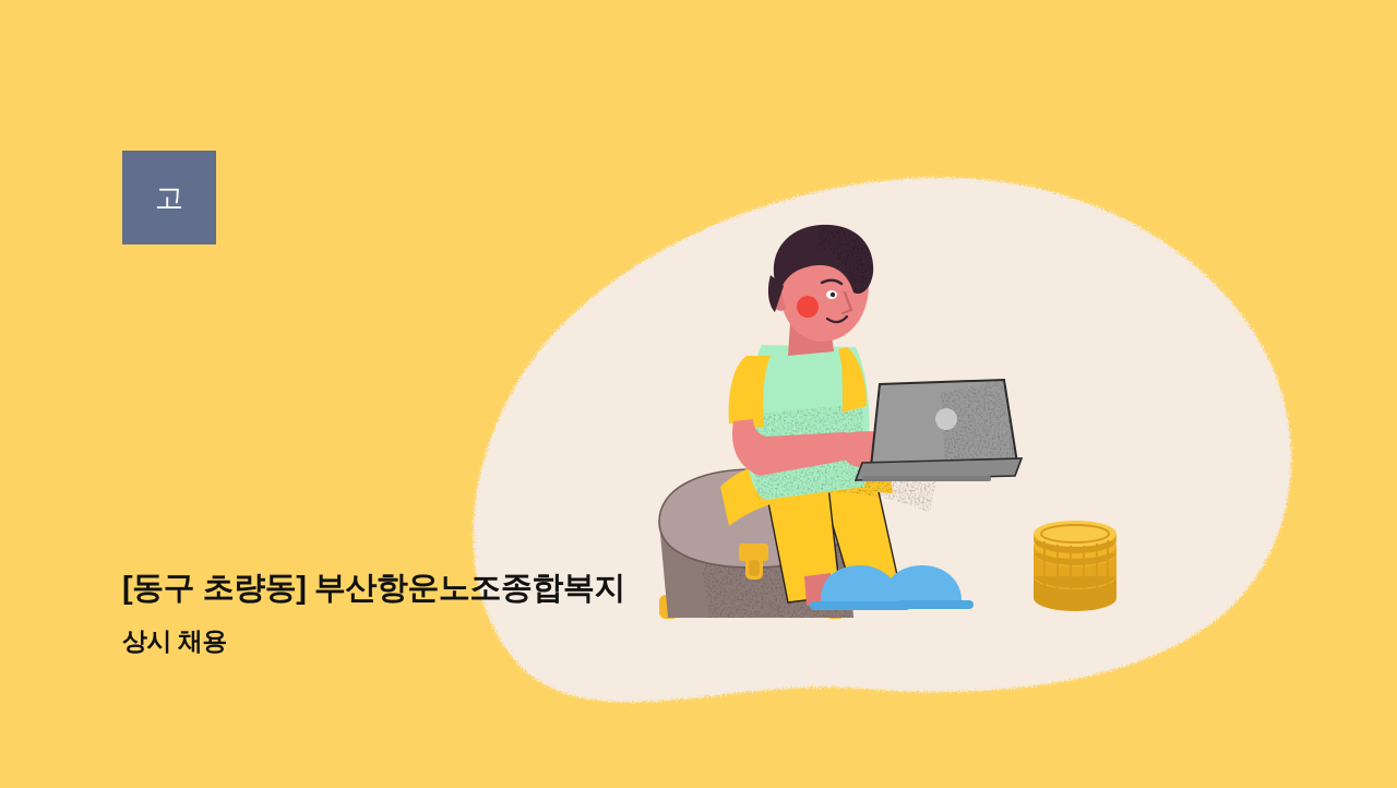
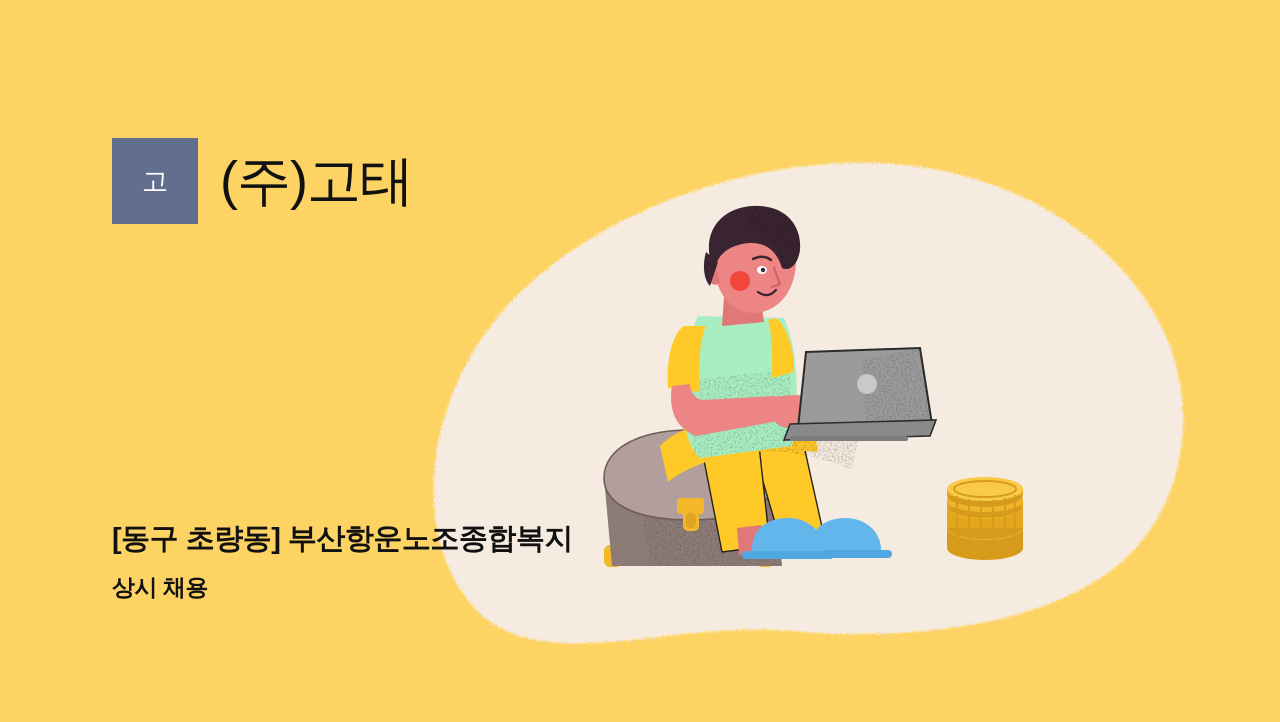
  고
+ (주)고태
  [동구 초량동] 부산항운노조종합복지
  상시 채용
